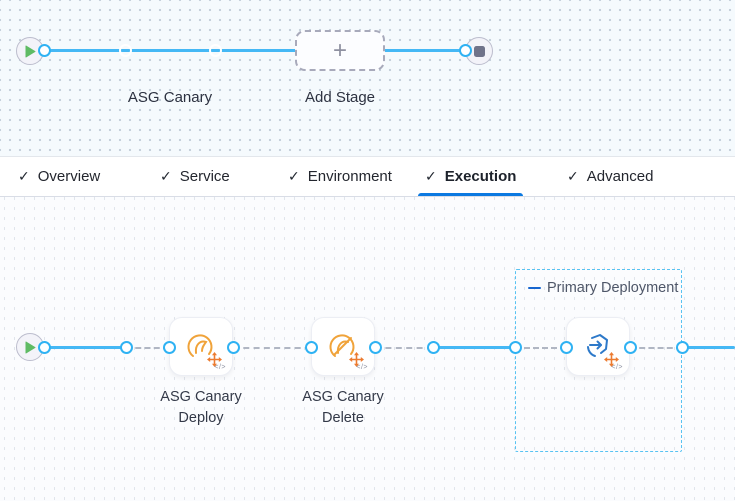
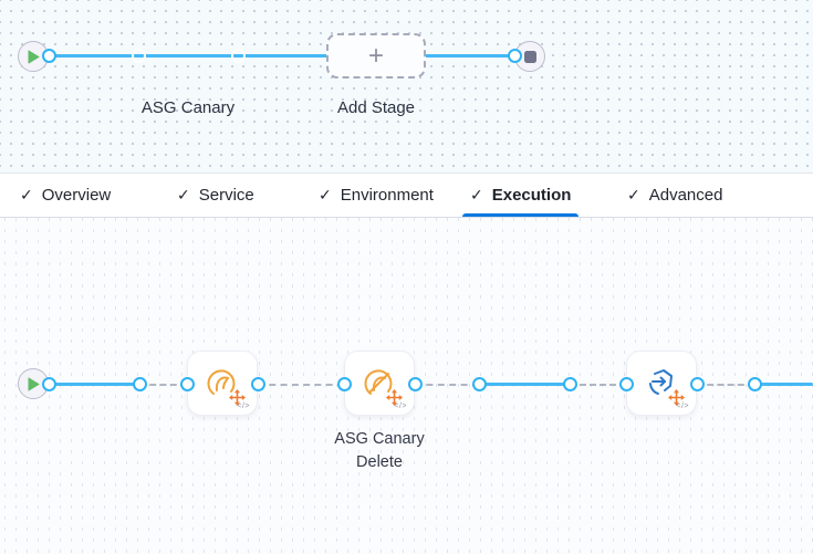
  +
  ASG Canary
  Add Stage
  ✓
  Overview
  ✓
  Service
  ✓
  Environment
  ✓
  Execution
  ✓
  Advanced
- Primary Deployment
- ASG Canary Deploy
  ASG Canary Delete
